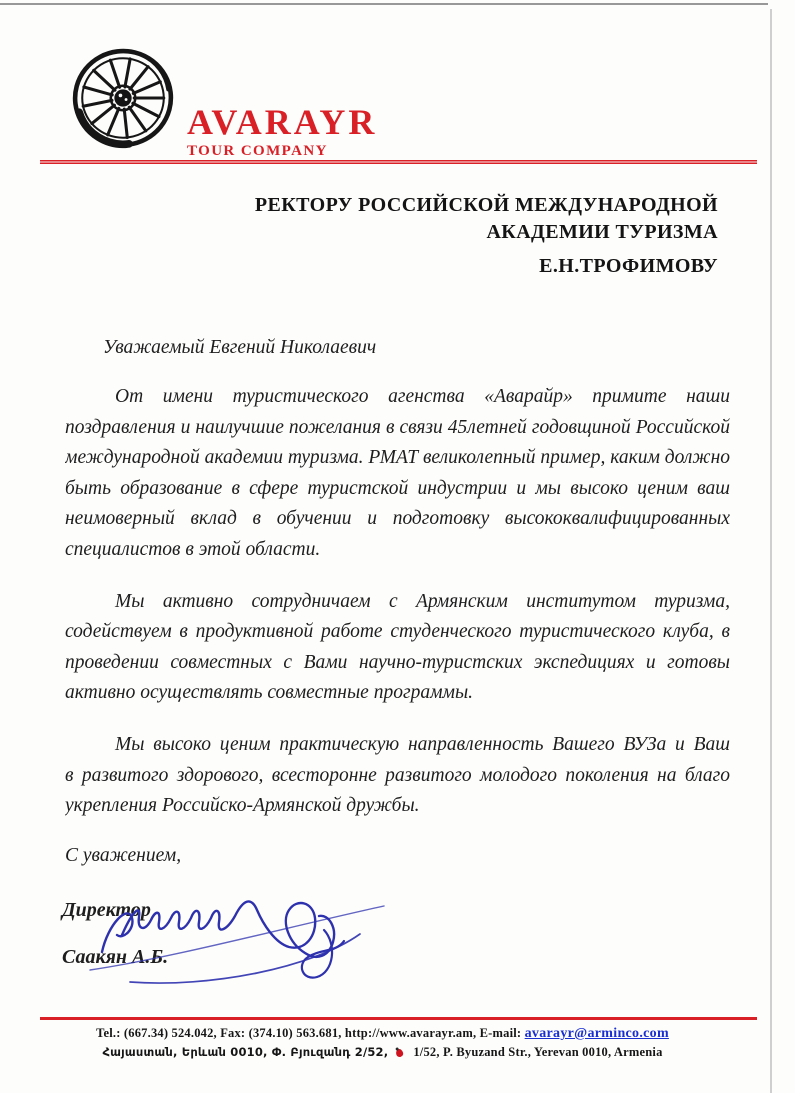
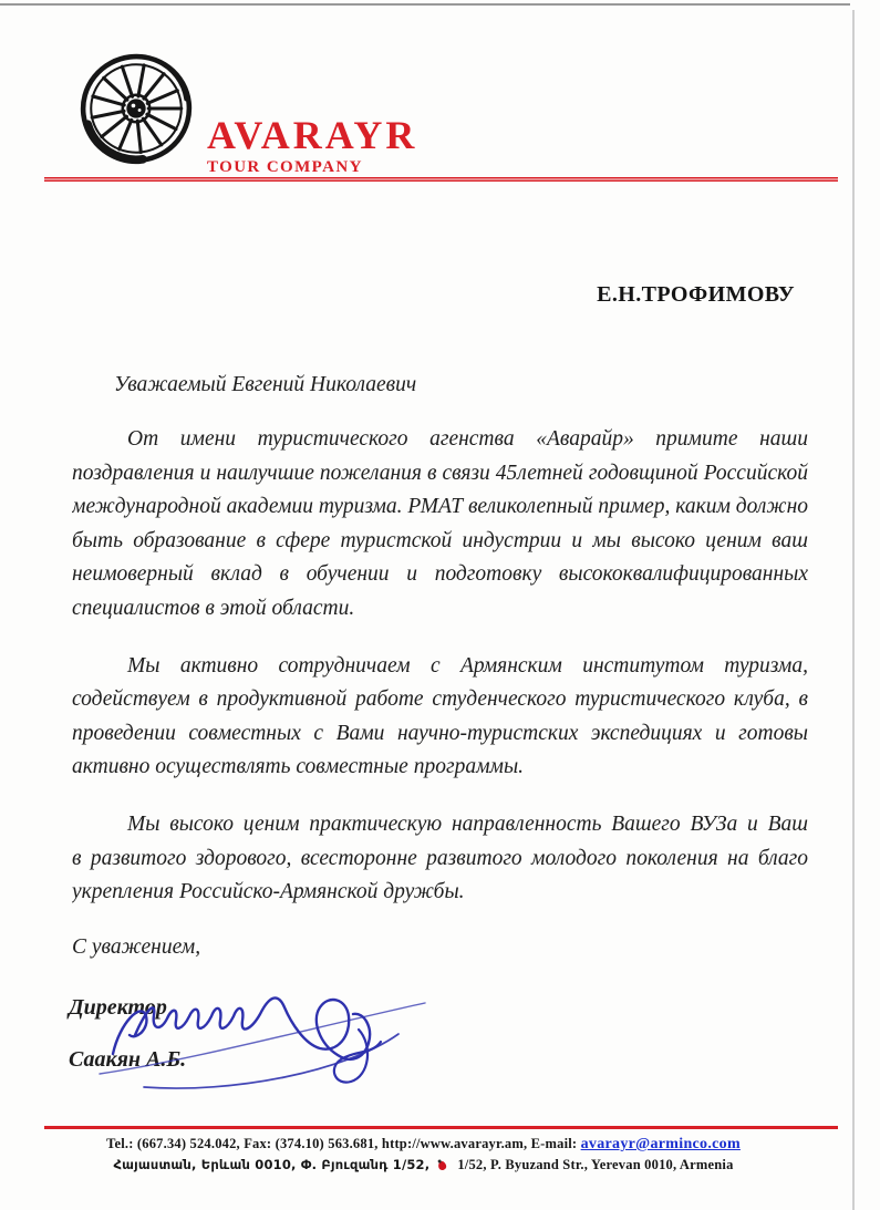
  AVARAYR
  TOUR COMPANY
- РЕКТОРУ РОССИЙСКОЙ МЕЖДУНАРОДНОЙ
- АКАДЕМИИ ТУРИЗМА
  Е.Н.ТРОФИМОВУ
  Уважаемый Евгений Николаевич
  От имени туристического агенства «Аварайр» примите наши
  поздравления и наилучшие пожелания в связи 45летней годовщиной Российской
  международной академии туризма. РМАТ великолепный пример, каким должно
  быть образование в сфере туристской индустрии и мы высоко ценим ваш
  неимоверный вклад в обучении и подготовку высококвалифицированных
  специалистов в этой области.
  Мы активно сотрудничаем с Армянским институтом туризма,
  содействуем в продуктивной работе студенческого туристического клуба, в
  проведении совместных с Вами научно-туристских экспедициях и готовы
  активно осуществлять совместные программы.
  Мы высоко ценим практическую направленность Вашего ВУЗа и Ваш
  в развитого здорового, всесторонне развитого молодого поколения на благо
  укрепления Российско-Армянской дружбы.
  С уважением,
  Директр
  Саакян А.Б.
  Tel.: (667.34) 524.042, Fax: (374.10) 563.681, http://www.avarayr.am, E-mail: avarayr@arminco.com
- Հայաստան, Երևան 0010, Փ. Բյուզանդ 2/52, 1/52, P. Byuzand Str., Yerevan 0010, Armenia
+ Հայաստան, Երևան 0010, Փ. Բյուզանդ 1/52, 1/52, P. Byuzand Str., Yerevan 0010, Armenia
